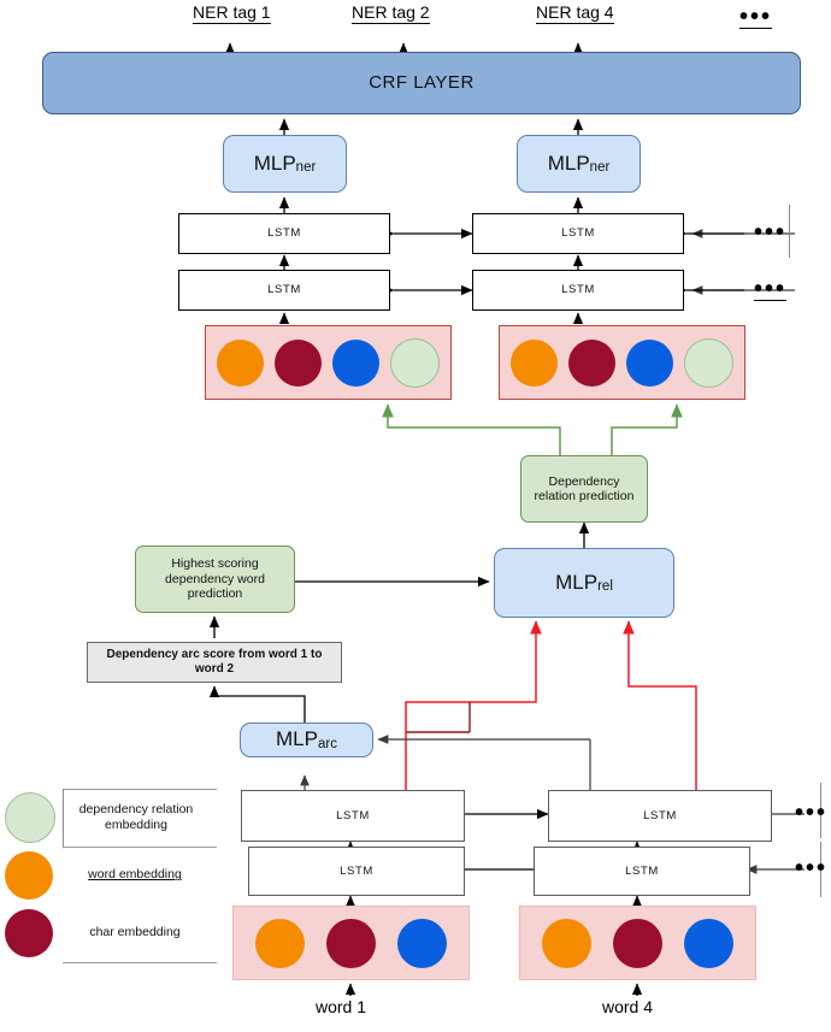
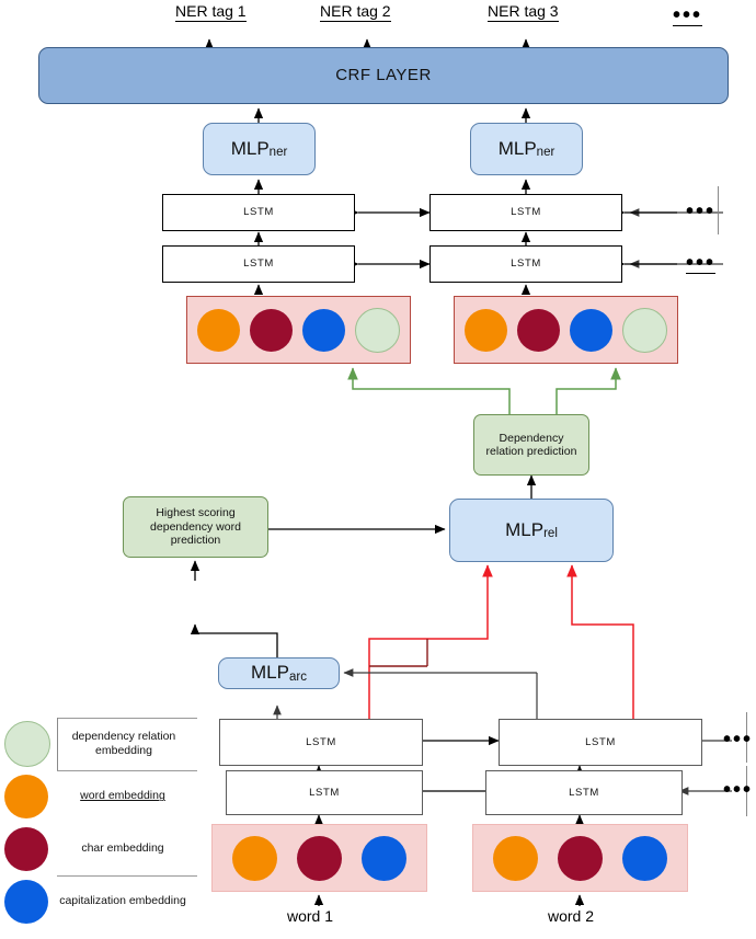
  NER tag 1
  NER tag 2
- NER tag 4
+ NER tag 3
  •••
  CRF LAYER
  MLP
  ner
  MLP
  ner
  LSTM
  LSTM
  LSTM
  LSTM
  •••
  •••
  Dependency relation prediction
  MLP
  rel
  Highest scoring dependency word prediction
- Dependency arc score from word 1 to word 2
  MLP
  arc
  LSTM
  LSTM
  LSTM
  LSTM
  •••
  •••
  word 1
- word 4
+ word 2
  dependency relation embedding
  word embedding
  char embedding
+ capitalization embedding
